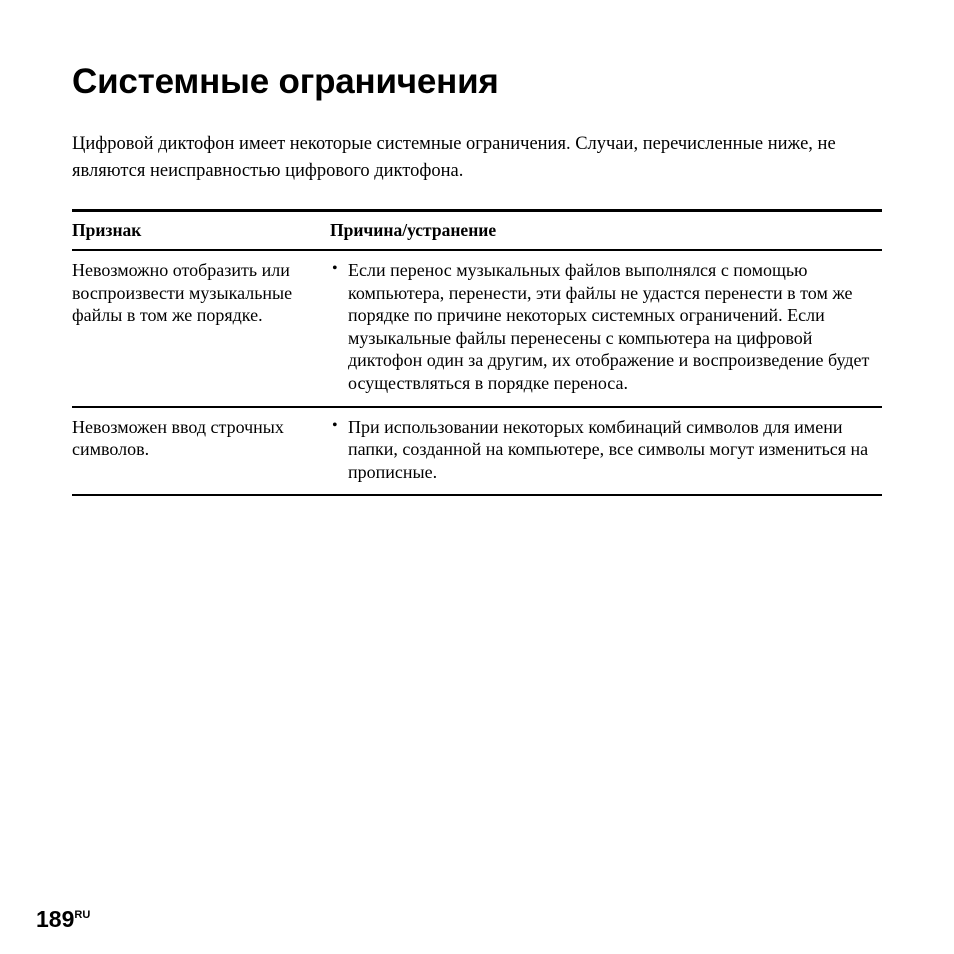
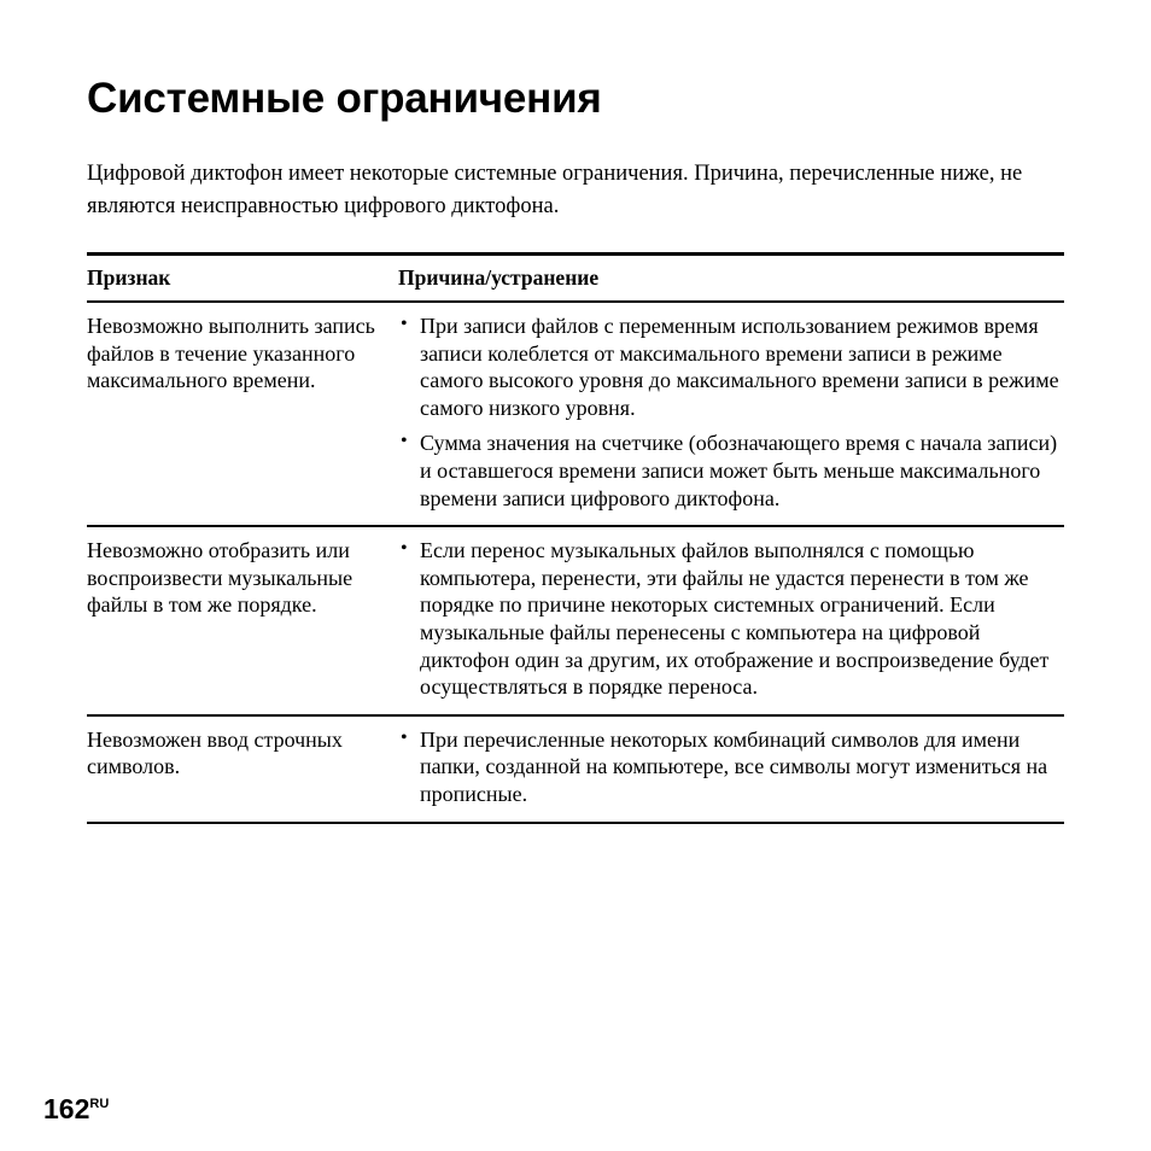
  Системные ограничения
- Цифровой диктофон имеет некоторые системные ограничения. Случаи, перечисленные ниже, не являются неисправностью цифрового диктофона.
+ Цифровой диктофон имеет некоторые системные ограничения. Причина, перечисленные ниже, не являются неисправностью цифрового диктофона.
  Признак	Причина/устранение
+ Невозможно выполнить запись файлов в течение указанного максимального времени.	При записи файлов с переменным использованием режимов время записи колеблется от максимального времени записи в режиме самого высокого уровня до максимального времени записи в режиме самого низкого уровня. Сумма значения на счетчике (обозначающего время с начала записи) и оставшегося времени записи может быть меньше максимального времени записи цифрового диктофона.
  Невозможно отобразить или воспроизвести музыкальные файлы в том же порядке.	Если перенос музыкальных файлов выполнялся с помощью компьютера, перенести, эти файлы не удастся перенести в том же порядке по причине некоторых системных ограничений. Если музыкальные файлы перенесены с компьютера на цифровой диктофон один за другим, их отображение и воспроизведение будет осуществляться в порядке переноса.
- Невозможен ввод строчных символов.	При использовании некоторых комбинаций символов для имени папки, созданной на компьютере, все символы могут измениться на прописные.
+ Невозможен ввод строчных символов.	При перечисленные некоторых комбинаций символов для имени папки, созданной на компьютере, все символы могут измениться на прописные.
- 189RU
+ 162RU
